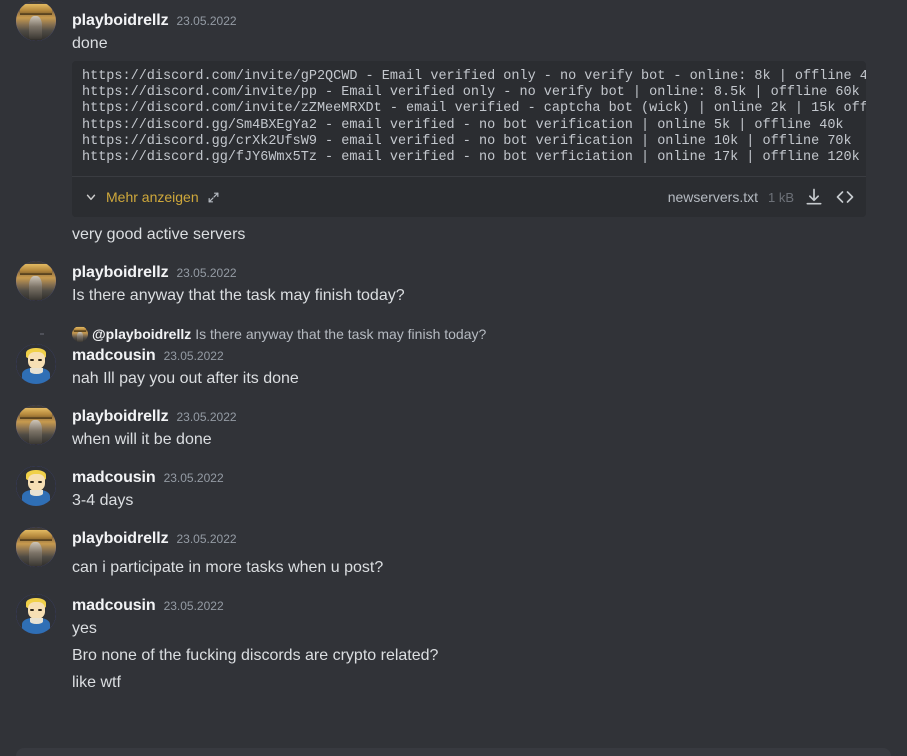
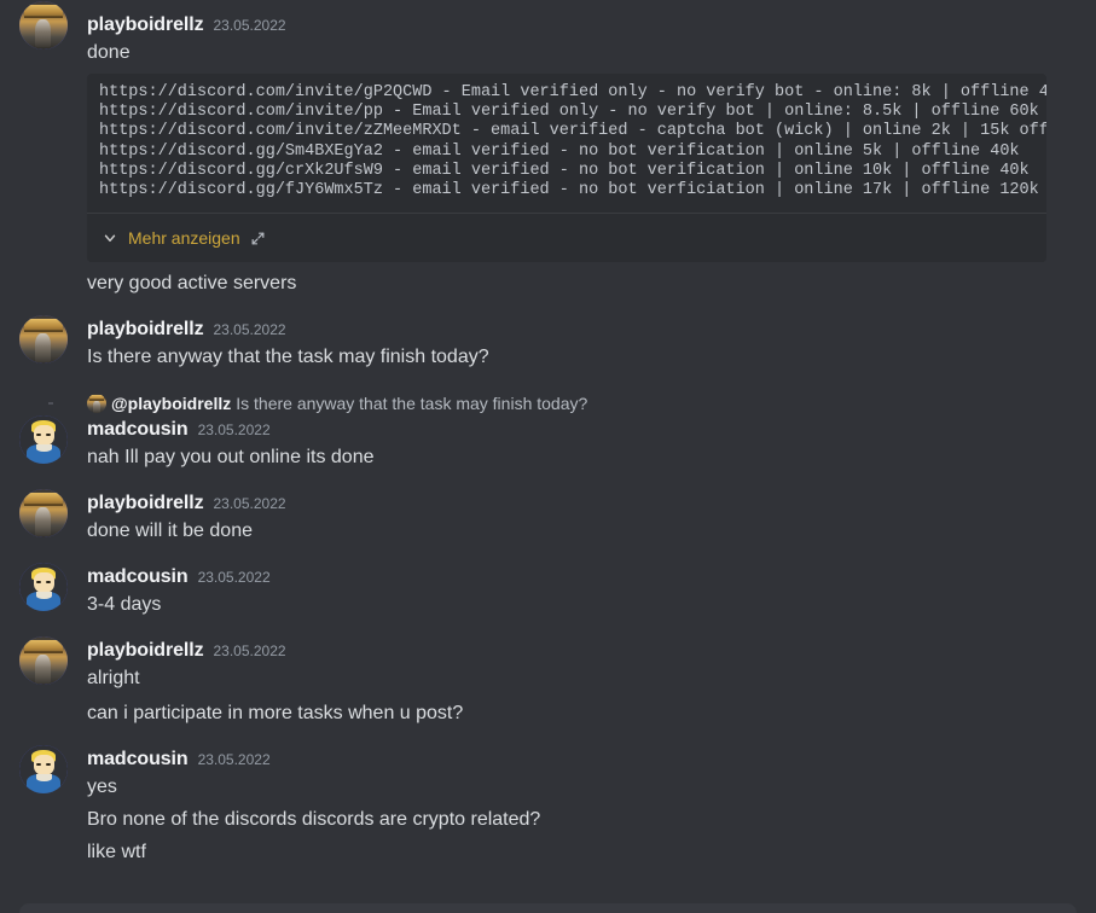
  playboidrellz
  23.05.2022
  done
  https://discord.com/invite/gP2QCWD - Email verified only - no verify bot - online: 8k | offline 4
  https://discord.com/invite/pp - Email verified only - no verify bot | online: 8.5k | offline 60k
  https://discord.com/invite/zZMeeMRXDt - email verified - captcha bot (wick) | online 2k | 15k off
  https://discord.gg/Sm4BXEgYa2 - email verified - no bot verification | online 5k | offline 40k
- https://discord.gg/crXk2UfsW9 - email verified - no bot verification | online 10k | offline 70k
+ https://discord.gg/crXk2UfsW9 - email verified - no bot verification | online 10k | offline 40k
  https://discord.gg/fJY6Wmx5Tz - email verified - no bot verficiation | online 17k | offline 120k
  Mehr anzeigen
- newservers.txt
- 1 kB
  very good active servers
  playboidrellz
  23.05.2022
  Is there anyway that the task may finish today?
  @playboidrellz
  Is there anyway that the task may finish today?
  madcousin
  23.05.2022
- nah Ill pay you out after its done
+ nah Ill pay you out online its done
  playboidrellz
  23.05.2022
- when will it be done
+ done will it be done
  madcousin
  23.05.2022
  3-4 days
  playboidrellz
  23.05.2022
+ alright
  can i participate in more tasks when u post?
  madcousin
  23.05.2022
  yes
- Bro none of the fucking discords are crypto related?
+ Bro none of the discords discords are crypto related?
  like wtf
